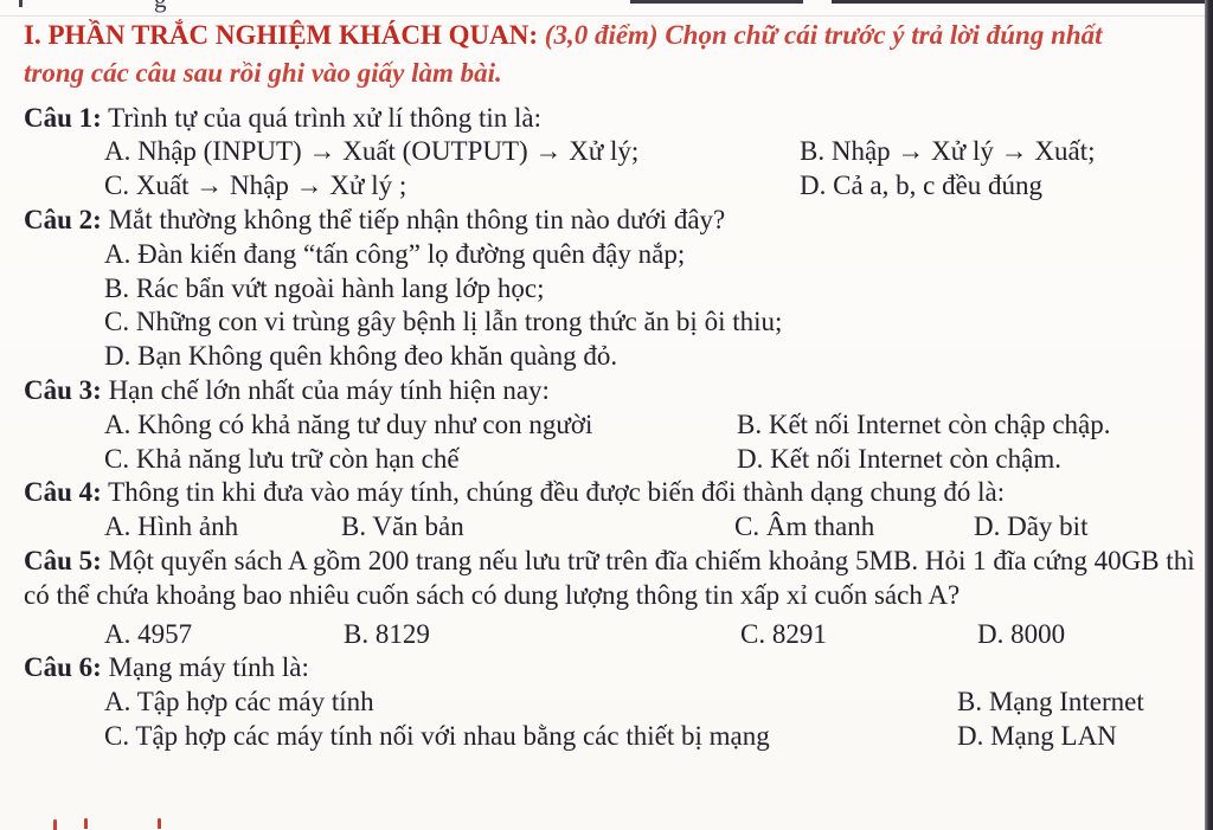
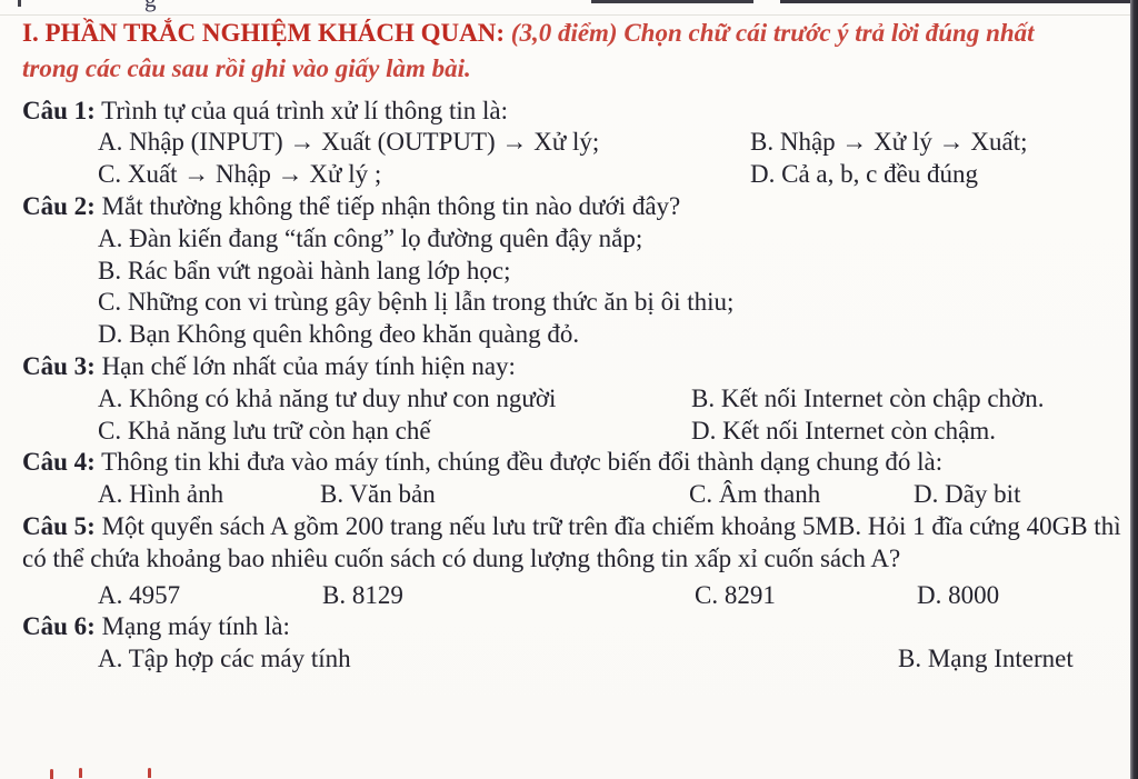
  I. PHẦN TRẮC NGHIỆM KHÁCH QUAN: (3,0 điểm) Chọn chữ cái trước ý trả lời đúng nhất
  trong các câu sau rồi ghi vào giấy làm bài.
  Câu 1: Trình tự của quá trình xử lí thông tin là:
  A. Nhập (INPUT) → Xuất (OUTPUT) → Xử lý;
  B. Nhập → Xử lý → Xuất;
  C. Xuất → Nhập → Xử lý ;
  D. Cả a, b, c đều đúng
  Câu 2: Mắt thường không thể tiếp nhận thông tin nào dưới đây?
  A. Đàn kiến đang “tấn công” lọ đường quên đậy nắp;
  B. Rác bẩn vứt ngoài hành lang lớp học;
  C. Những con vi trùng gây bệnh lị lẫn trong thức ăn bị ôi thiu;
  D. Bạn Không quên không đeo khăn quàng đỏ.
  Câu 3: Hạn chế lớn nhất của máy tính hiện nay:
  A. Không có khả năng tư duy như con người
- B. Kết nối Internet còn chập chập.
+ B. Kết nối Internet còn chập chờn.
  C. Khả năng lưu trữ còn hạn chế
  D. Kết nối Internet còn chậm.
  Câu 4: Thông tin khi đưa vào máy tính, chúng đều được biến đổi thành dạng chung đó là:
  A. Hình ảnh
  B. Văn bản
  C. Âm thanh
  D. Dãy bit
  Câu 5: Một quyển sách A gồm 200 trang nếu lưu trữ trên đĩa chiếm khoảng 5MB. Hỏi 1 đĩa cứng 40GB thì có thể chứa khoảng bao nhiêu cuốn sách có dung lượng thông tin xấp xỉ cuốn sách A?
  A. 4957
  B. 8129
  C. 8291
  D. 8000
  Câu 6: Mạng máy tính là:
  A. Tập hợp các máy tính
  B. Mạng Internet
- C. Tập hợp các máy tính nối với nhau bằng các thiết bị mạng
- D. Mạng LAN
